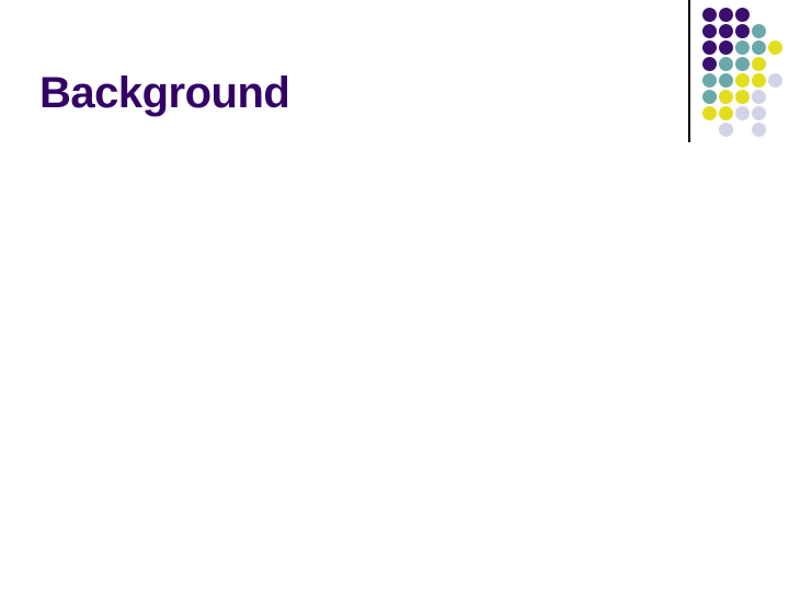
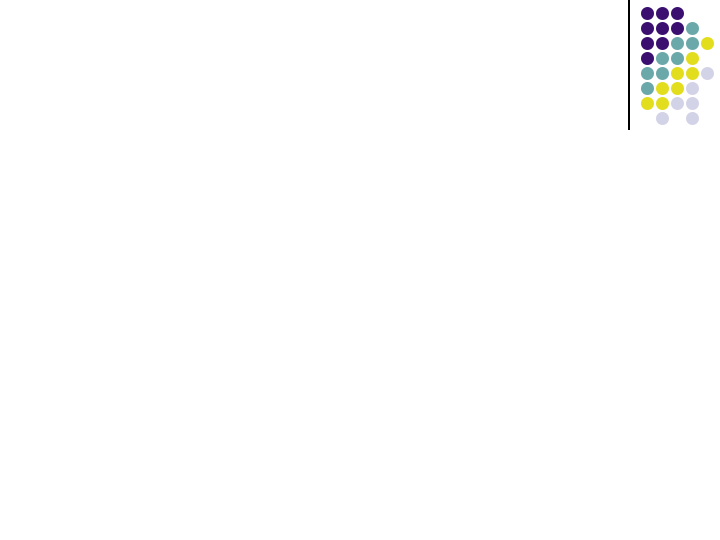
- Background
